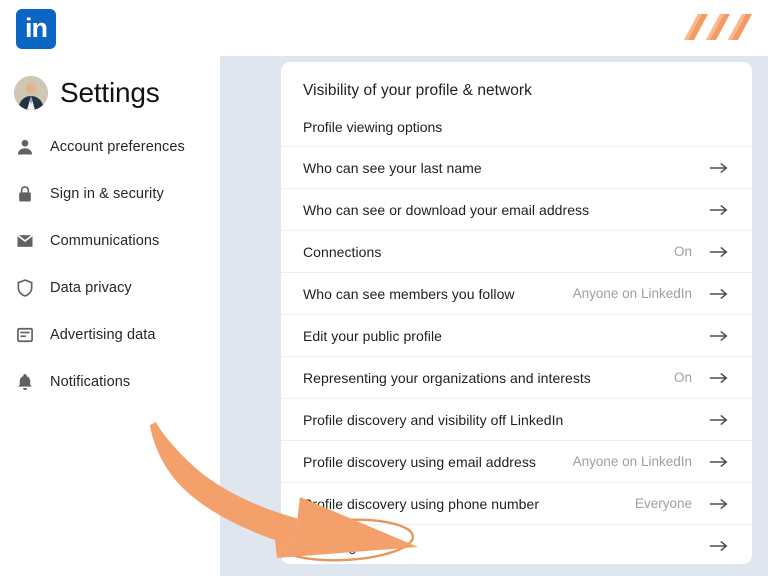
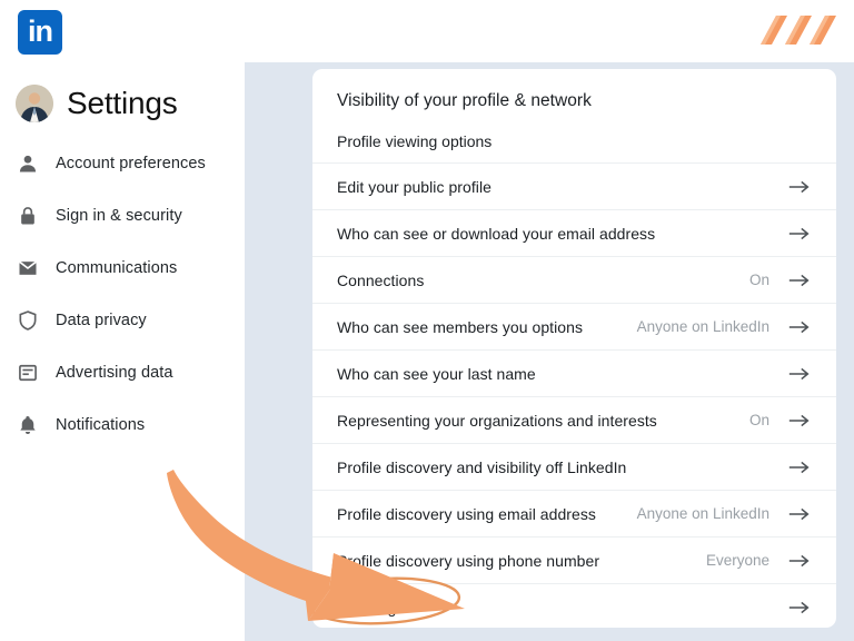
  in
  Settings
  Account preferences
  Sign in & security
  Communications
  Data privacy
  Advertising data
  Notifications
  Visibility of your profile & network
  Profile viewing options
- Who can see your last name
+ Edit your public profile
  Who can see or download your email address
  Connections
  On
- Who can see members you follow
+ Who can see members you options
  Anyone on LinkedIn
- Edit your public profile
+ Who can see your last name
  Representing your organizations and interests
  On
  Profile discovery and visibility off LinkedIn
  Profile discovery using email address
  Anyone on LinkedIn
  ofile discovery using phone number
  Everyone
